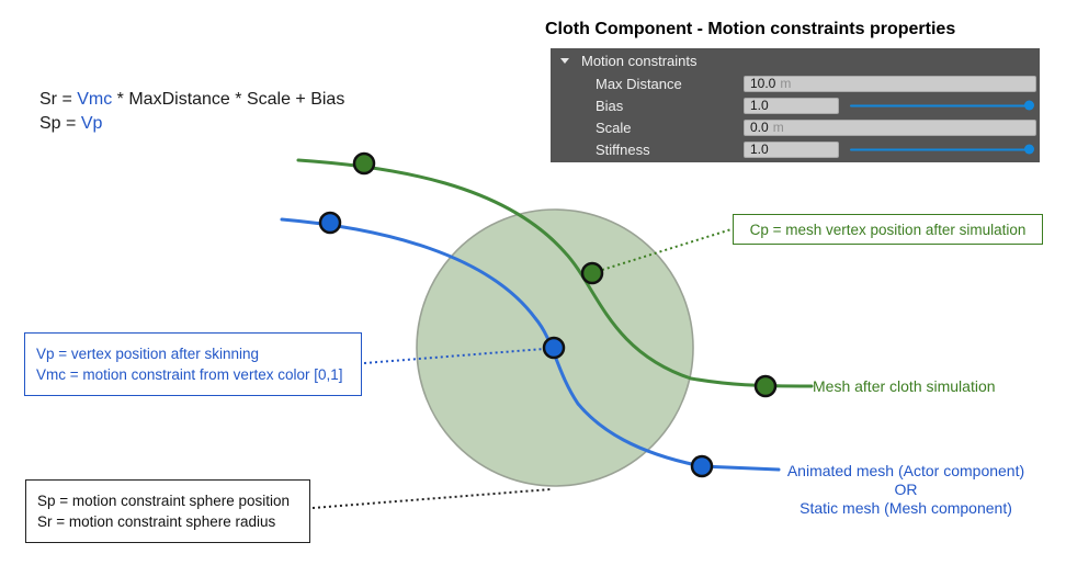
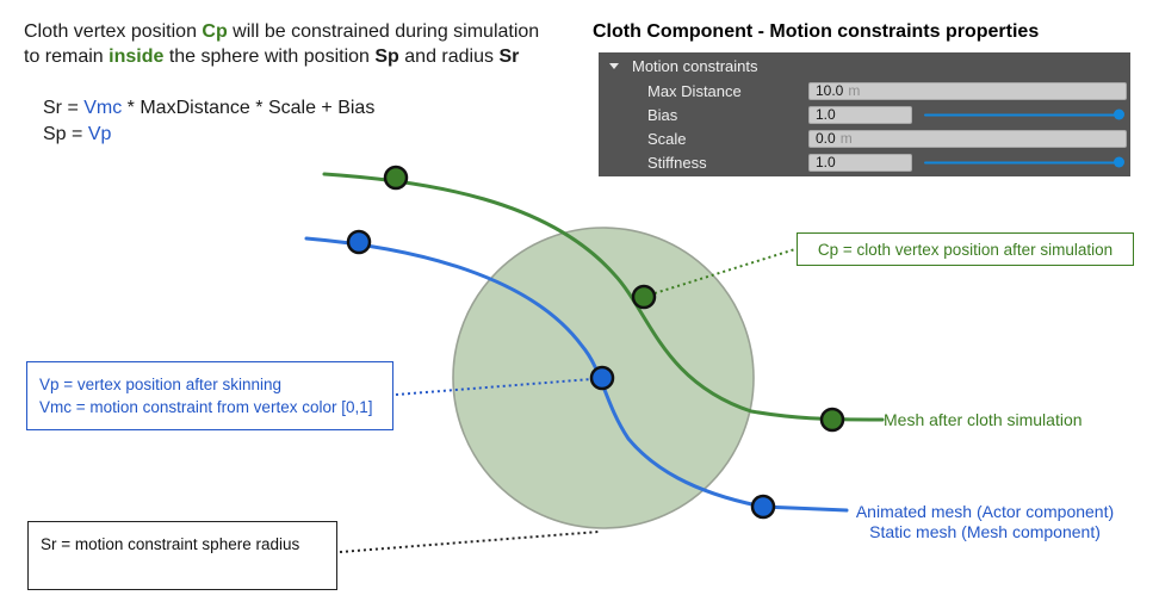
+ Cloth vertex position Cp will be constrained during simulation
+ to remain inside the sphere with position Sp and radius Sr
  Sr = Vmc * MaxDistance * Scale + Bias
  Sp = Vp
  Cloth Component - Motion constraints properties
  Motion constraints
  Max Distance
  10.0
  m
  Bias
  1.0
  Scale
  0.0
  m
  Stiffness
  1.0
- Cp = mesh vertex position after simulation
+ Cp = cloth vertex position after simulation
  Vp = vertex position after skinning
  Vmc = motion constraint from vertex color [0,1]
- Sp = motion constraint sphere position
  Sr = motion constraint sphere radius
  Mesh after cloth simulation
  Animated mesh (Actor component)
- OR
  Static mesh (Mesh component)
